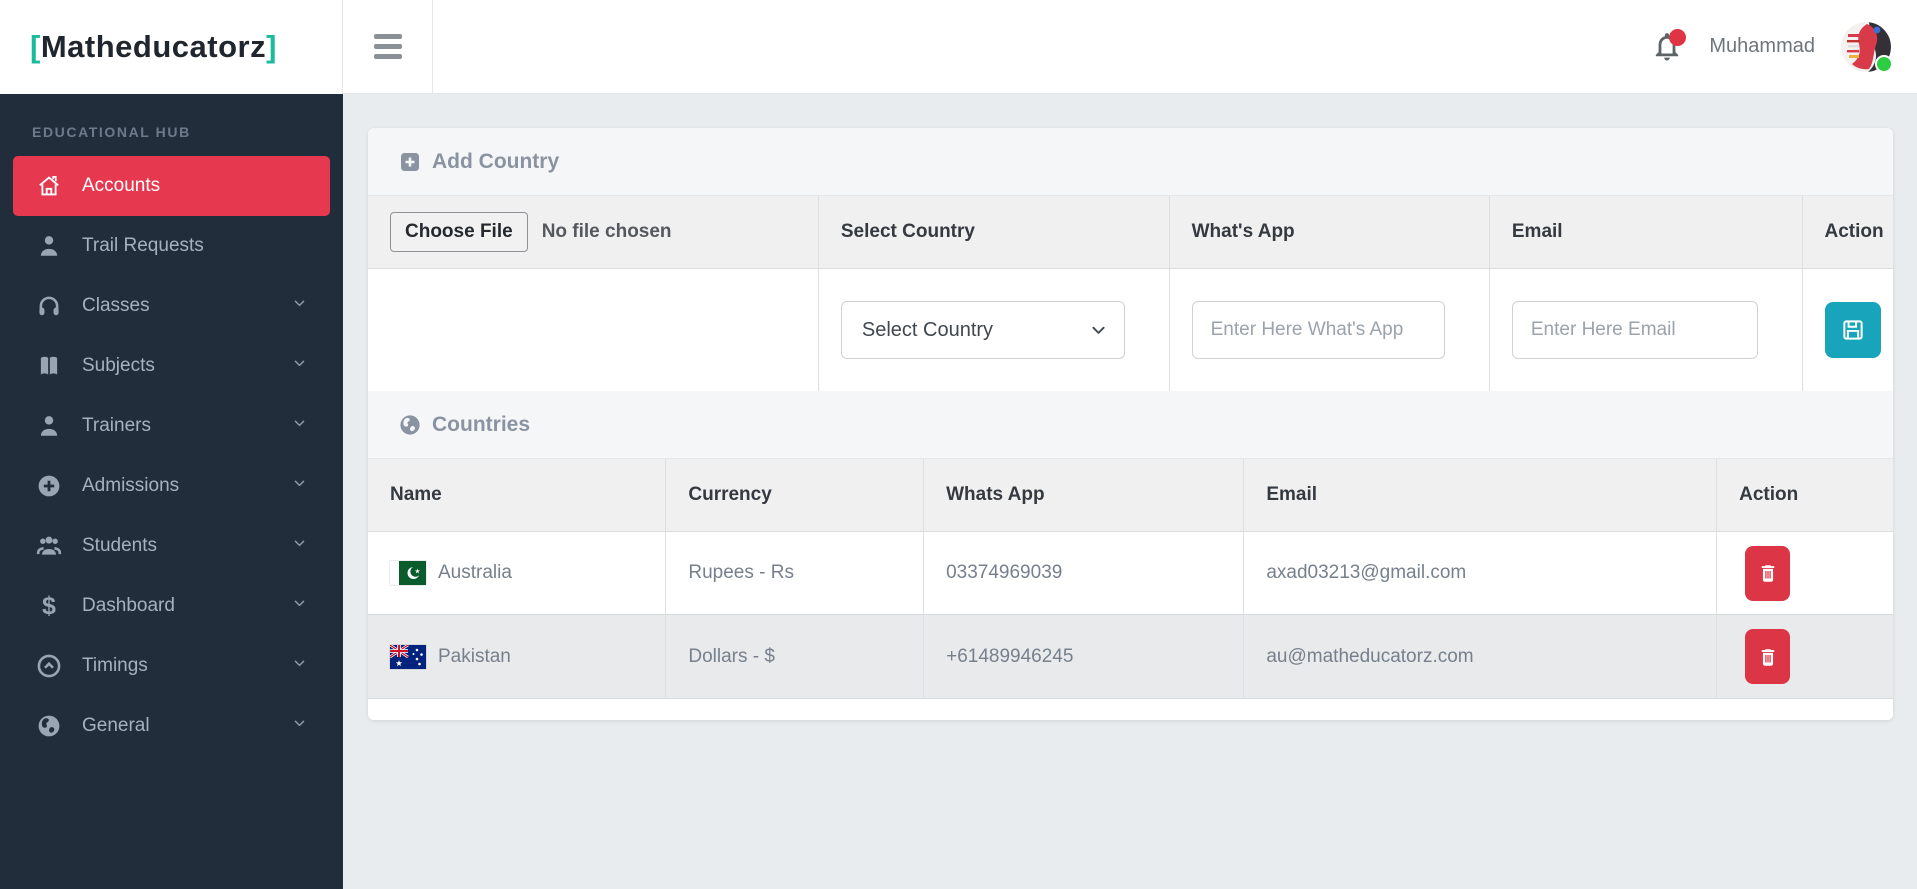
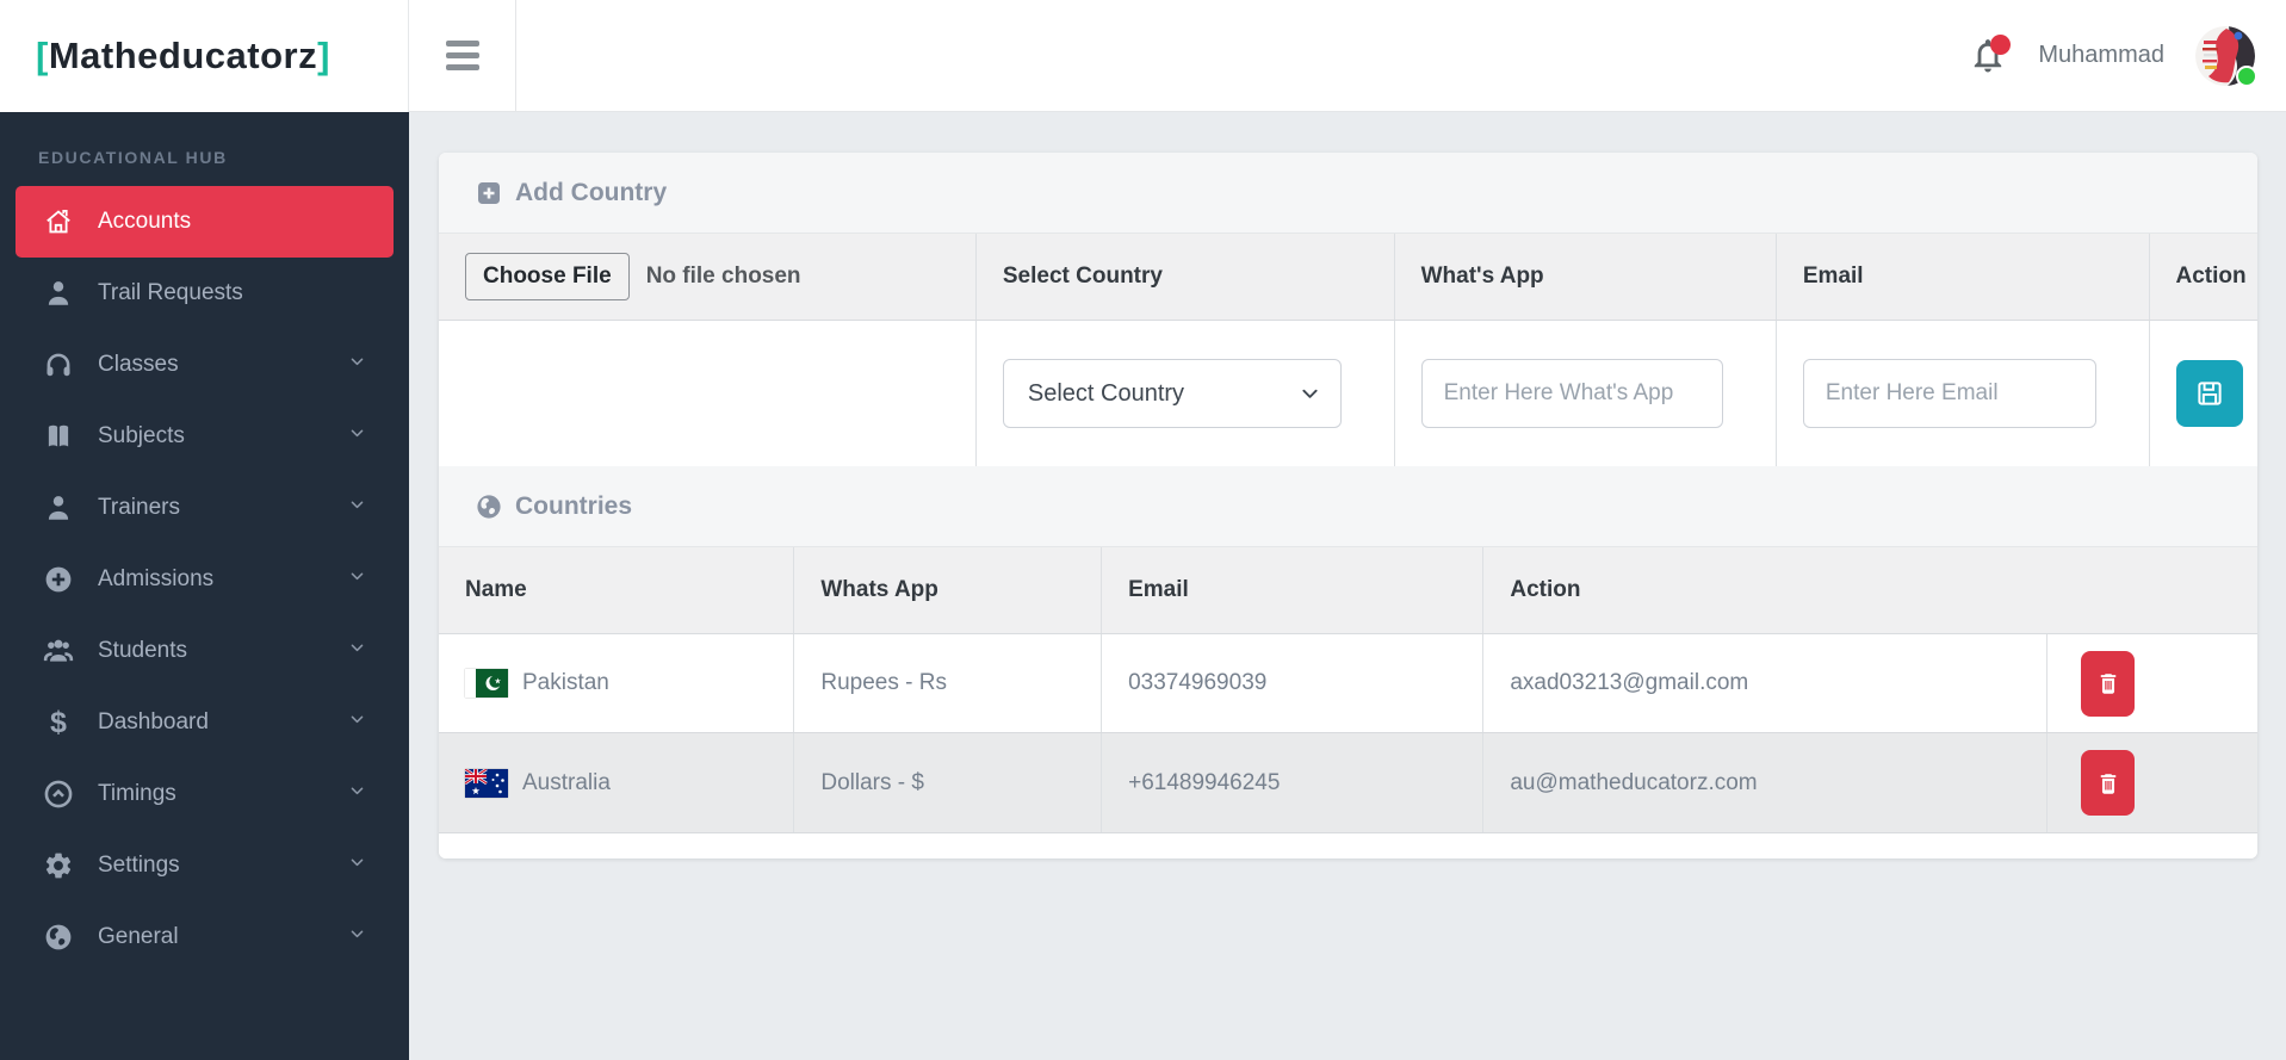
  [Matheducatorz]
  EDUCATIONAL HUB
  Accounts
  Trail Requests
  Classes
  Subjects
  Trainers
  Admissions
  Students
  $
  Dashboard
  Timings
+ Settings
  General
  Muhammad
  Add Country
  Choose File
  No file chosen
  Select Country
  What's App
  Email
  Action
  Select Country
  Enter Here What's App
  Enter Here Email
  Countries
  Name
- Currency
  Whats App
  Email
  Action
- Australia
+ Pakistan
  Rupees - Rs
  03374969039
  axad03213@gmail.com
- Pakistan
+ Australia
  Dollars - $
  +61489946245
  au@matheducatorz.com
